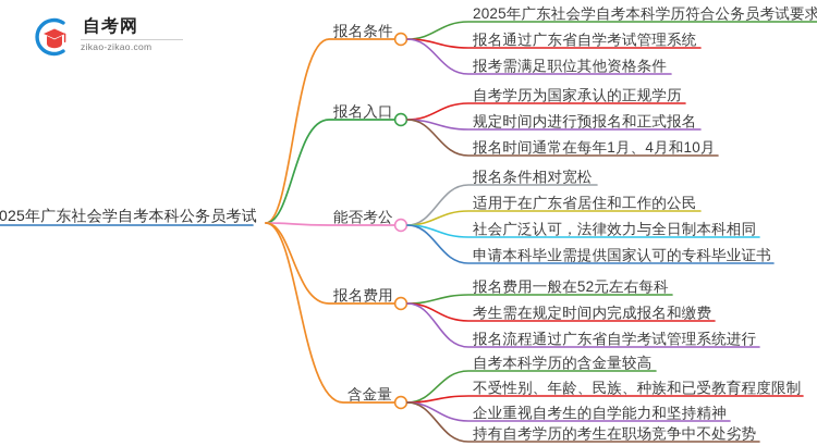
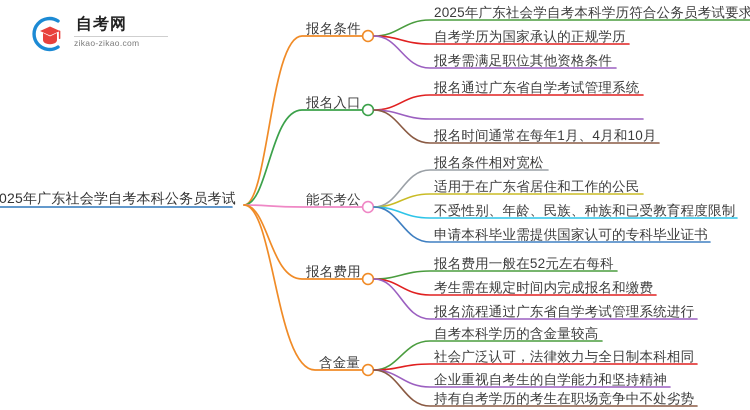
  自考网
  zikao-zikao.com
  025年广东社会学自考本科公务员考试
  报名条件
  2025年广东社会学自考本科学历符合公务员考试要求
- 报名通过广东省自学考试管理系统
+ 自考学历为国家承认的正规学历
  报考需满足职位其他资格条件
  报名入口
- 自考学历为国家承认的正规学历
+ 报名通过广东省自学考试管理系统
- 规定时间内进行预报名和正式报名
  报名时间通常在每年1月、4月和10月
  能否考公
  报名条件相对宽松
  适用于在广东省居住和工作的公民
- 社会广泛认可，法律效力与全日制本科相同
+ 不受性别、年龄、民族、种族和已受教育程度限制
  申请本科毕业需提供国家认可的专科毕业证书
  报名费用
  报名费用一般在52元左右每科
  考生需在规定时间内完成报名和缴费
  报名流程通过广东省自学考试管理系统进行
  含金量
  自考本科学历的含金量较高
- 不受性别、年龄、民族、种族和已受教育程度限制
+ 社会广泛认可，法律效力与全日制本科相同
  企业重视自考生的自学能力和坚持精神
  持有自考学历的考生在职场竞争中不处劣势
